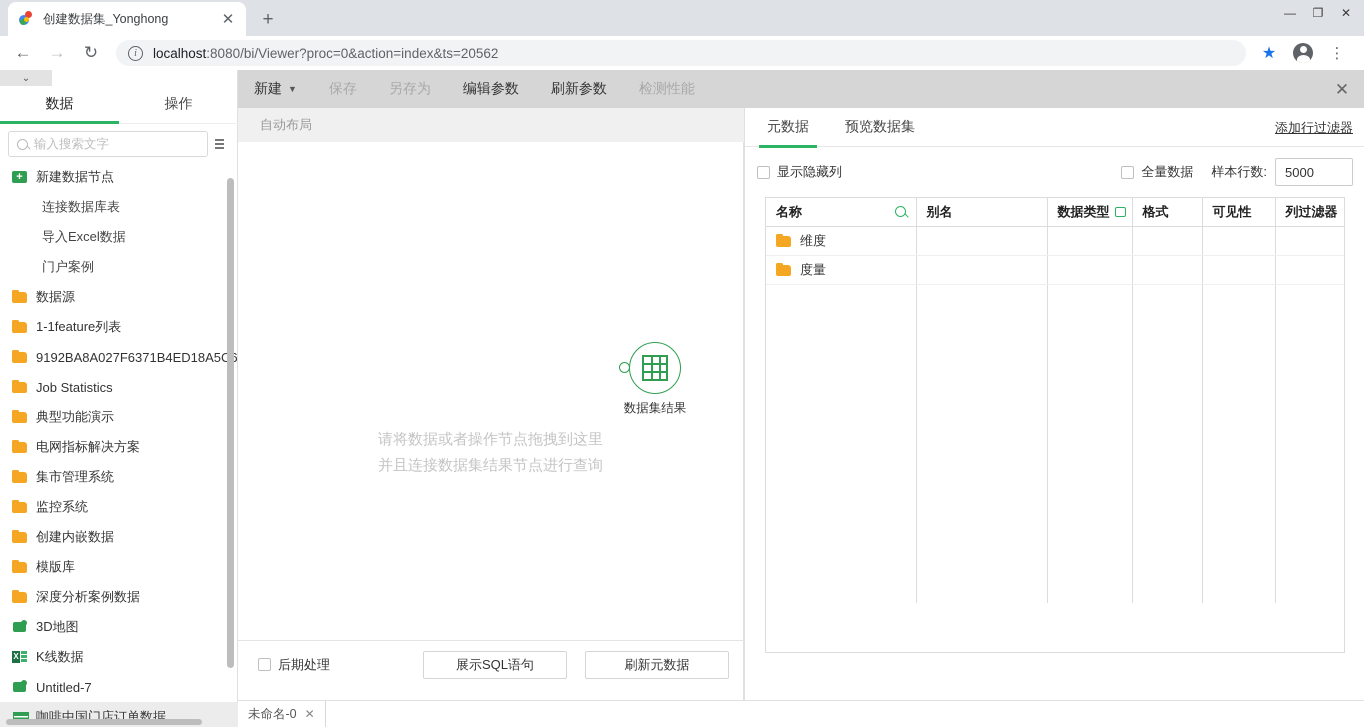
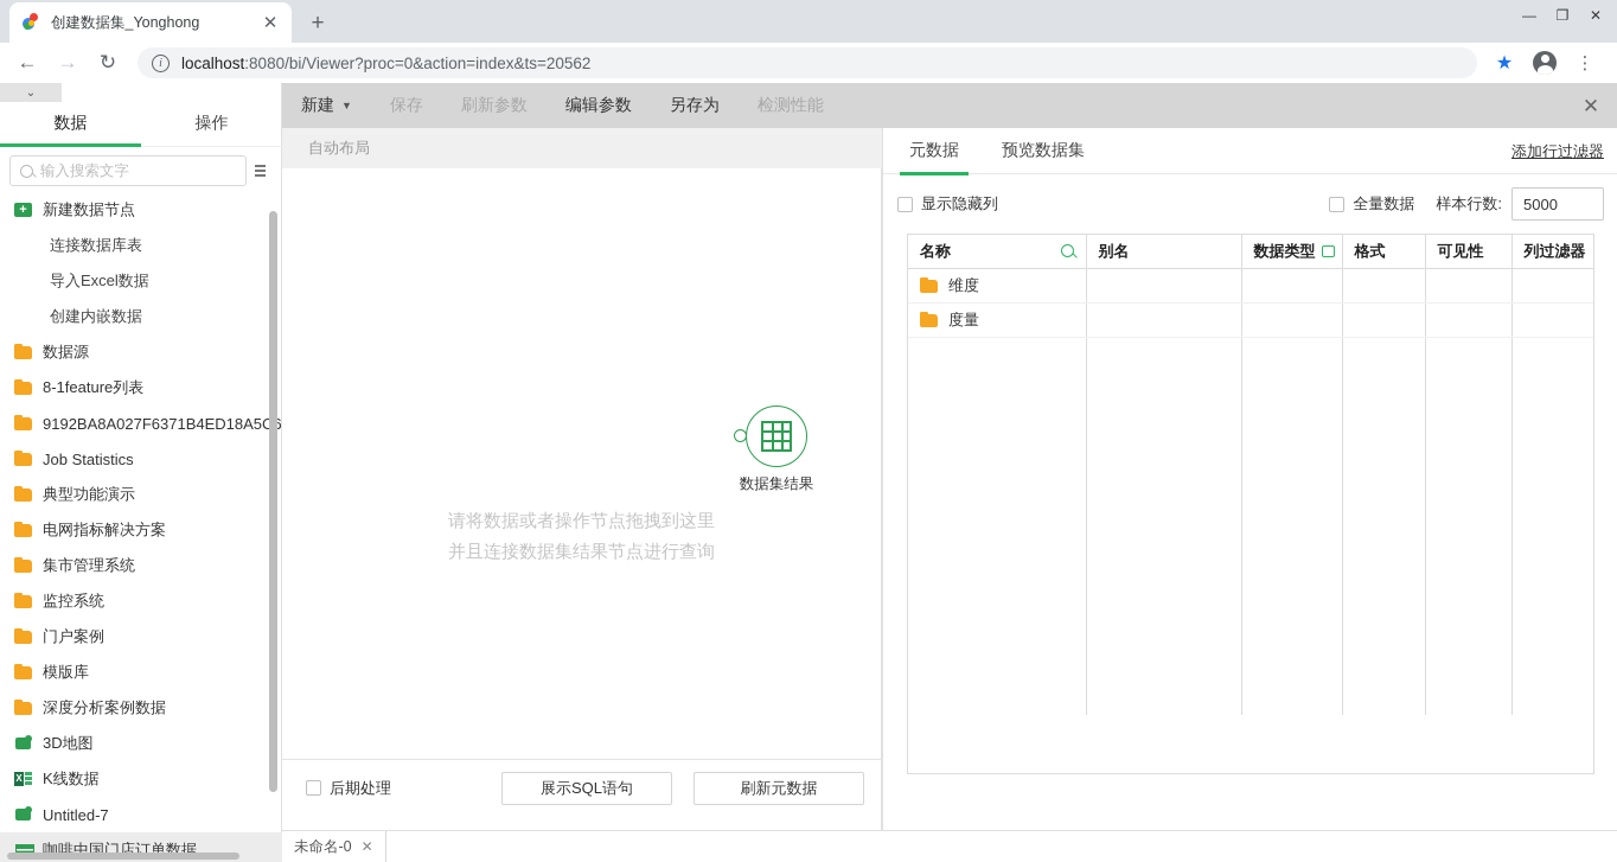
  创建数据集_Yonghong
  ✕
  +
  —
  ❐
  ✕
  ←
  →
  ↻
  i
  localhost:8080/bi/Viewer?proc=0&action=index&ts=20562
  ★
  ⋮
  ⌄
  数据
  操作
  输入搜索文字
  新建数据节点
  连接数据库表
  导入Excel数据
- 门户案例
+ 创建内嵌数据
  数据源
- 1-1feature列表
+ 8-1feature列表
  9192BA8A027F6371B4ED18A5C6
  Job Statistics
  典型功能演示
  电网指标解决方案
  集市管理系统
  监控系统
- 创建内嵌数据
+ 门户案例
  模版库
  深度分析案例数据
  3D地图
  K线数据
  Untitled-7
  咖啡中国门店订单数据
  自动布局
  数据集结果
  请将数据或者操作节点拖拽到这里
  并且连接数据集结果节点进行查询
  后期处理
  展示SQL语句
  刷新元数据
  新建
  ▼
  保存
- 另存为
+ 刷新参数
  编辑参数
- 刷新参数
+ 另存为
  检测性能
  ✕
  元数据
  预览数据集
  添加行过滤器
  显示隐藏列
  全量数据
  样本行数:
  5000
  名称	别名	数据类型	格式	可见性	列过滤器
  维度
  度量
  未命名-0
  ✕
